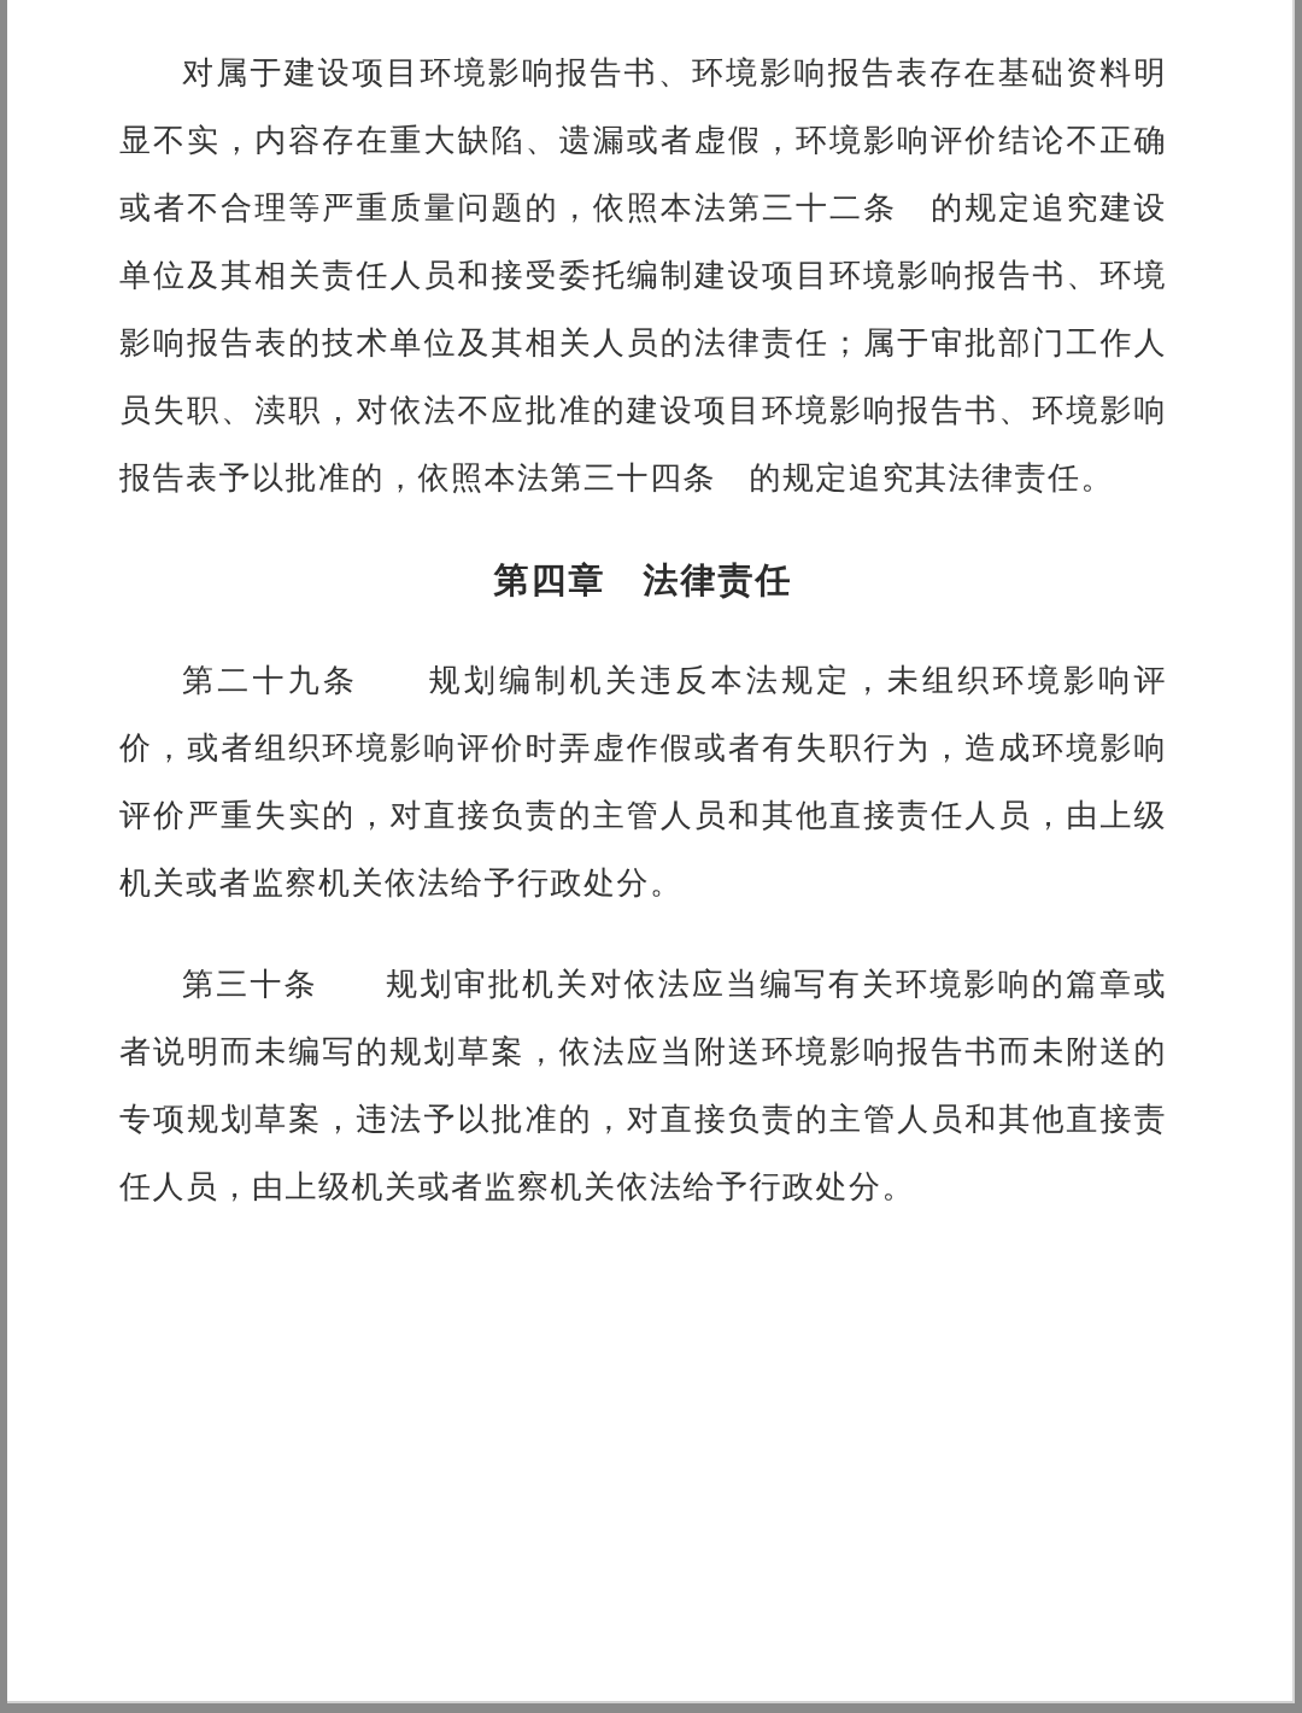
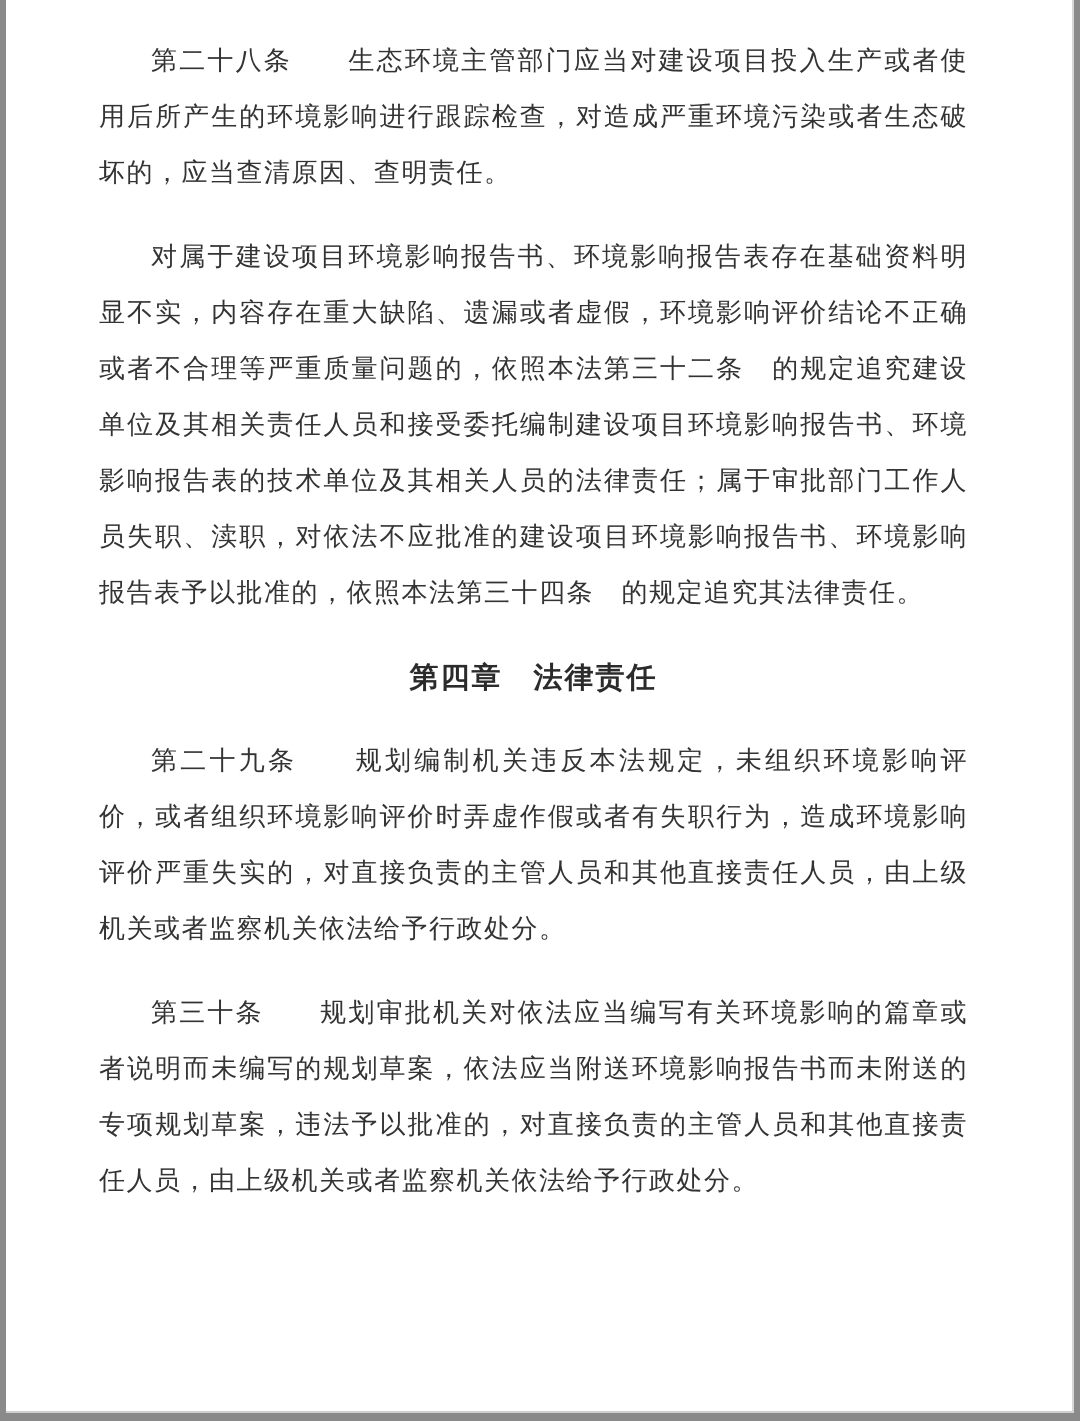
+ 第二十八条 生态环境主管部门应当对建设项目投入生产或者使用后所产生的环境影响进行跟踪检查，对造成严重环境污染或者生态破坏的，应当查清原因、查明责任。
  对属于建设项目环境影响报告书、环境影响报告表存在基础资料明显不实，内容存在重大缺陷、遗漏或者虚假，环境影响评价结论不正确或者不合理等严重质量问题的，依照本法第三十二条 的规定追究建设单位及其相关责任人员和接受委托编制建设项目环境影响报告书、环境影响报告表的技术单位及其相关人员的法律责任；属于审批部门工作人员失职、渎职，对依法不应批准的建设项目环境影响报告书、环境影响报告表予以批准的，依照本法第三十四条 的规定追究其法律责任。
  第四章 法律责任
  第二十九条 规划编制机关违反本法规定，未组织环境影响评价，或者组织环境影响评价时弄虚作假或者有失职行为，造成环境影响评价严重失实的，对直接负责的主管人员和其他直接责任人员，由上级机关或者监察机关依法给予行政处分。
  第三十条 规划审批机关对依法应当编写有关环境影响的篇章或者说明而未编写的规划草案，依法应当附送环境影响报告书而未附送的专项规划草案，违法予以批准的，对直接负责的主管人员和其他直接责任人员，由上级机关或者监察机关依法给予行政处分。
